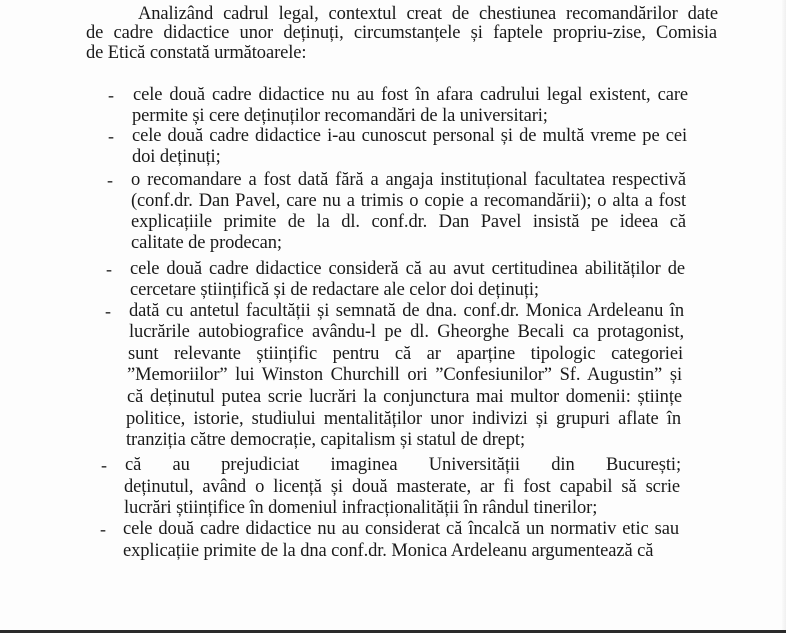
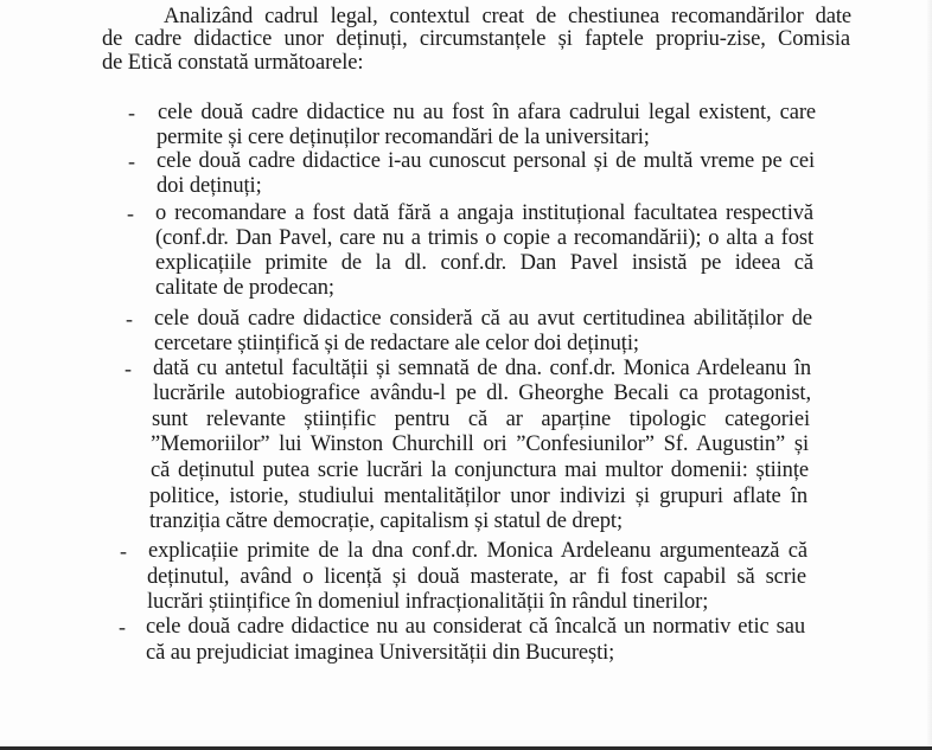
  Analizând cadrul legal, contextul creat de chestiunea recomandărilor date
  de cadre didactice unor deținuți, circumstanțele și faptele propriu-zise, Comisia
  de Etică constată următoarele:
  -
  cele două cadre didactice nu au fost în afara cadrului legal existent, care
  permite și cere deținuților recomandări de la universitari;
  -
  cele două cadre didactice i-au cunoscut personal și de multă vreme pe cei
  doi deținuți;
  -
  o recomandare a fost dată fără a angaja instituțional facultatea respectivă
  (conf.dr. Dan Pavel, care nu a trimis o copie a recomandării); o alta a fost
  explicațiile primite de la dl. conf.dr. Dan Pavel insistă pe ideea că
  calitate de prodecan;
  -
  cele două cadre didactice consideră că au avut certitudinea abilităților de
  cercetare științifică și de redactare ale celor doi deținuți;
  -
  dată cu antetul facultății și semnată de dna. conf.dr. Monica Ardeleanu în
  lucrările autobiografice avându-l pe dl. Gheorghe Becali ca protagonist,
  sunt relevante științific pentru că ar aparține tipologic categoriei
  ”Memoriilor” lui Winston Churchill ori ”Confesiunilor” Sf. Augustin” și
  că deținutul putea scrie lucrări la conjunctura mai multor domenii: științe
  politice, istorie, studiului mentalităților unor indivizi și grupuri aflate în
  tranziția către democrație, capitalism și statul de drept;
  -
- că au prejudiciat imaginea Universității din București;
+ explicațiie primite de la dna conf.dr. Monica Ardeleanu argumentează că
  deținutul, având o licență și două masterate, ar fi fost capabil să scrie
  lucrări științifice în domeniul infracționalității în rândul tinerilor;
  -
  cele două cadre didactice nu au considerat că încalcă un normativ etic sau
- explicațiie primite de la dna conf.dr. Monica Ardeleanu argumentează că
+ că au prejudiciat imaginea Universității din București;
